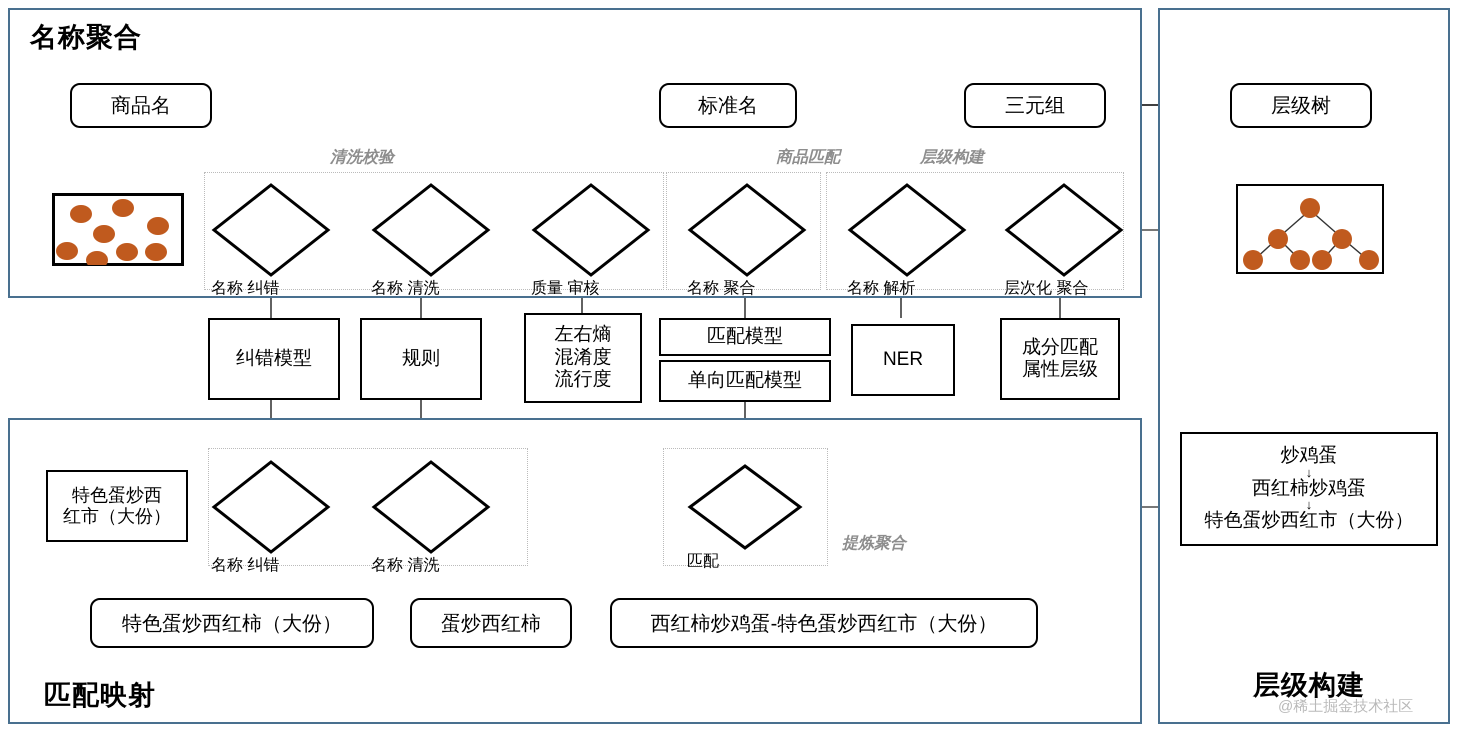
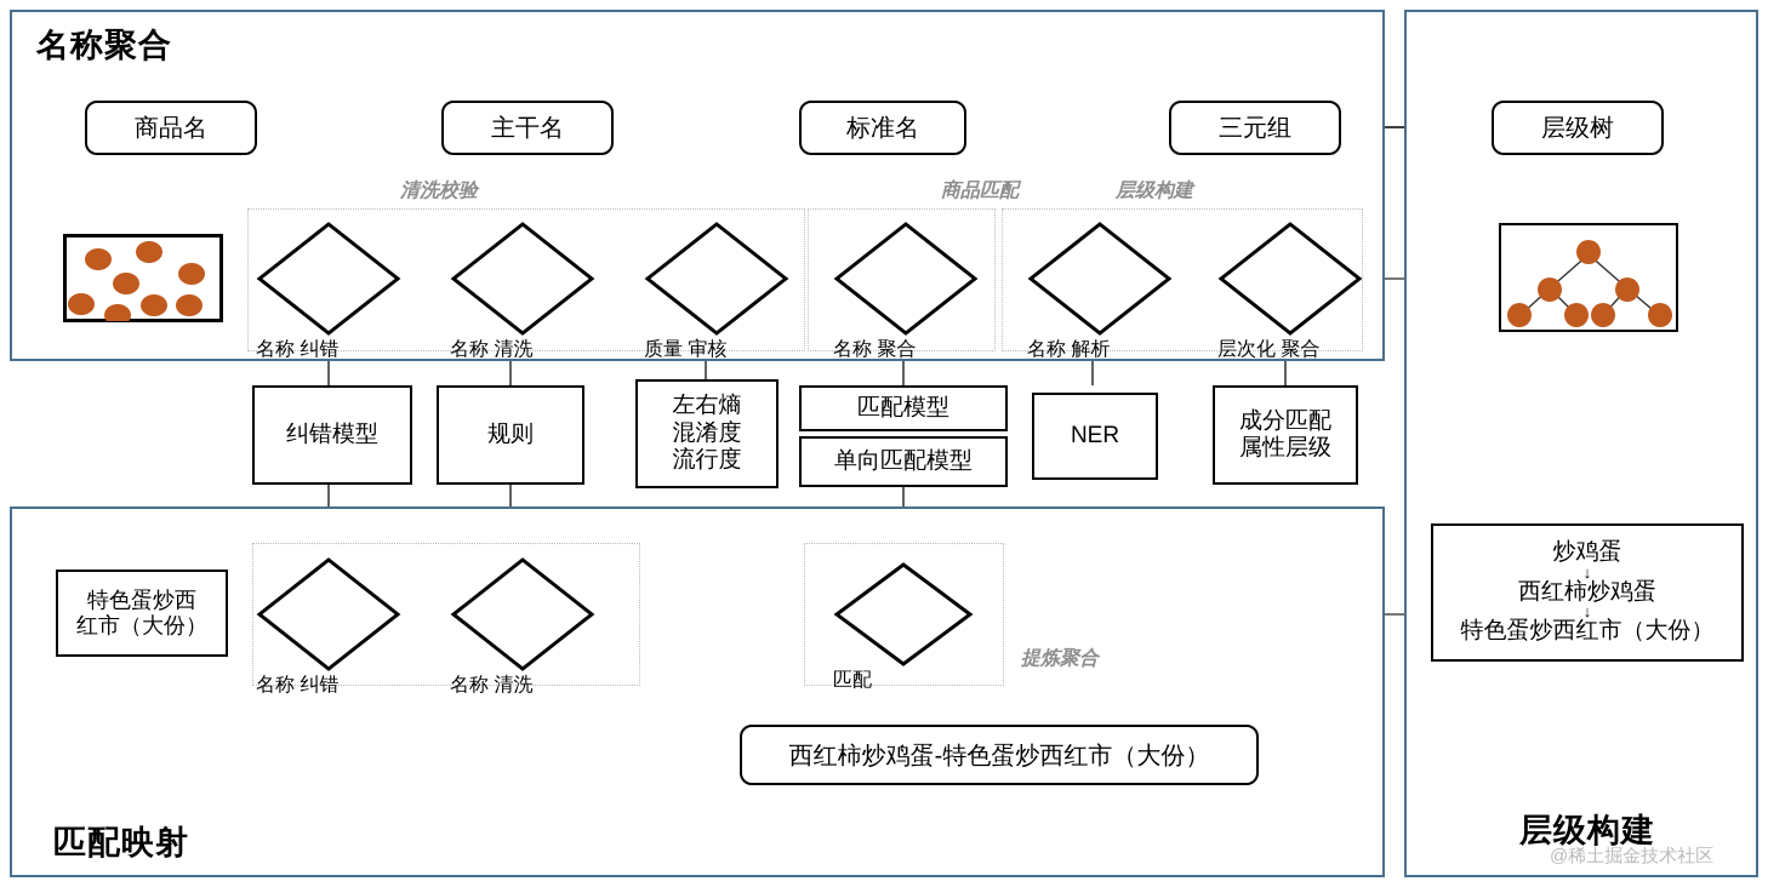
  名称聚合
  匹配映射
  层级构建
  商品名
+ 主干名
  标准名
  三元组
  层级树
  清洗校验
  商品匹配
  层级构建
  名称 纠错
  名称 清洗
  质量 审核
  名称 聚合
  名称 解析
  层次化 聚合
  纠错模型
  规则
  左右熵
  混淆度
  流行度
  匹配模型
  单向匹配模型
  NER
  成分匹配
  属性层级
  特色蛋炒西
  红市（大份）
  提炼聚合
  名称 纠错
  名称 清洗
  匹配
- 特色蛋炒西红柿（大份）
- 蛋炒西红柿
  西红柿炒鸡蛋-特色蛋炒西红市（大份）
  炒鸡蛋
  ↓
  西红柿炒鸡蛋
  ↓
  特色蛋炒西红市（大份）
  @稀土掘金技术社区
